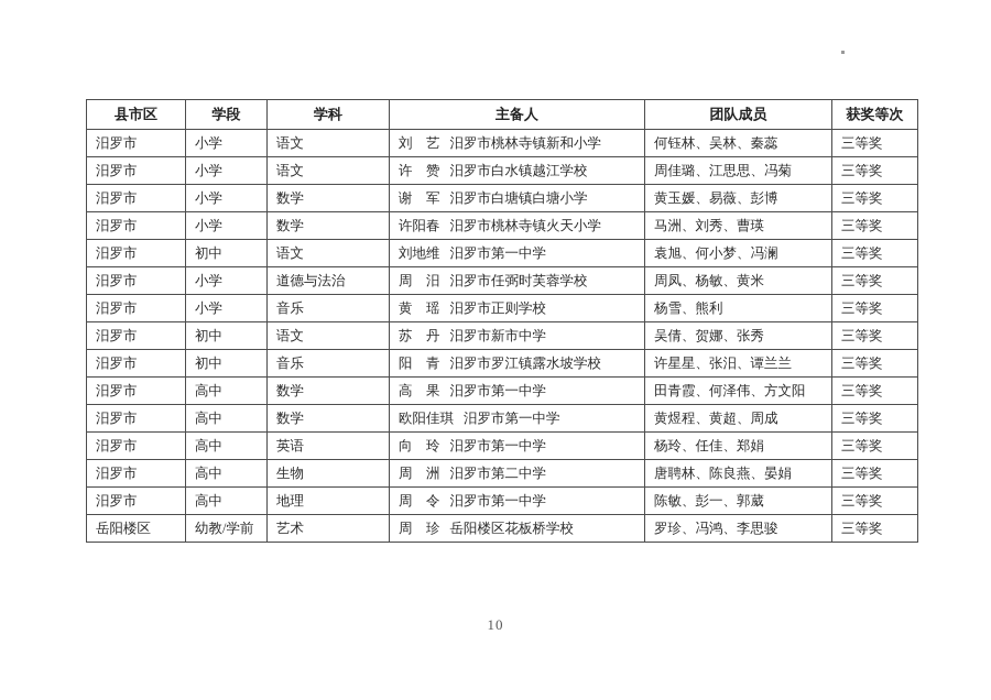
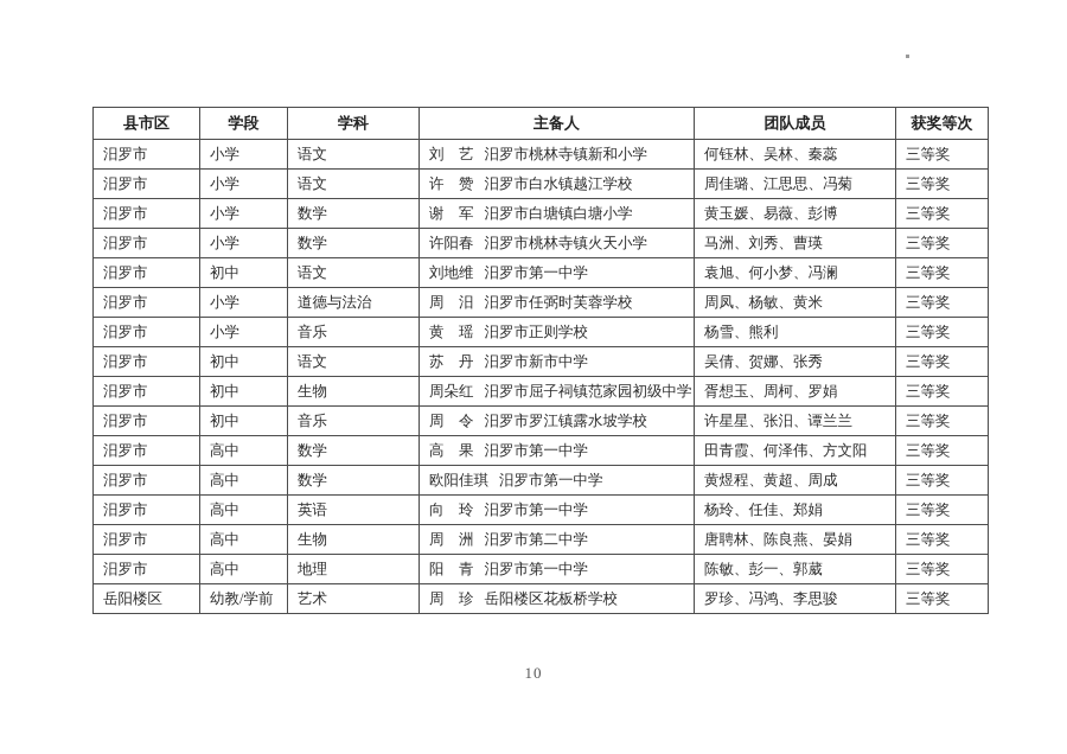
  县市区	学段	学科	主备人	团队成员	获奖等次
  汨罗市	小学	语文	刘 艺 汨罗市桃林寺镇新和小学	何钰林、吴林、秦蕊	三等奖
  汨罗市	小学	语文	许 赞 汨罗市白水镇越江学校	周佳璐、江思思、冯菊	三等奖
  汨罗市	小学	数学	谢 军 汨罗市白塘镇白塘小学	黄玉媛、易薇、彭博	三等奖
  汨罗市	小学	数学	许阳春 汨罗市桃林寺镇火天小学	马洲、刘秀、曹瑛	三等奖
  汨罗市	初中	语文	刘地维 汨罗市第一中学	袁旭、何小梦、冯澜	三等奖
  汨罗市	小学	道德与法治	周 汨 汨罗市任弼时芙蓉学校	周凤、杨敏、黄米	三等奖
  汨罗市	小学	音乐	黄 瑶 汨罗市正则学校	杨雪、熊利	三等奖
  汨罗市	初中	语文	苏 丹 汨罗市新市中学	吴倩、贺娜、张秀	三等奖
+ 汨罗市	初中	生物	周朵红 汨罗市屈子祠镇范家园初级中学	胥想玉、周柯、罗娟	三等奖
- 汨罗市	初中	音乐	阳 青 汨罗市罗江镇露水坡学校	许星星、张汨、谭兰兰	三等奖
+ 汨罗市	初中	音乐	周 令 汨罗市罗江镇露水坡学校	许星星、张汨、谭兰兰	三等奖
  汨罗市	高中	数学	高 果 汨罗市第一中学	田青霞、何泽伟、方文阳	三等奖
  汨罗市	高中	数学	欧阳佳琪 汨罗市第一中学	黄煜程、黄超、周成	三等奖
  汨罗市	高中	英语	向 玲 汨罗市第一中学	杨玲、任佳、郑娟	三等奖
  汨罗市	高中	生物	周 洲 汨罗市第二中学	唐聘林、陈良燕、晏娟	三等奖
- 汨罗市	高中	地理	周 令 汨罗市第一中学	陈敏、彭一、郭葳	三等奖
+ 汨罗市	高中	地理	阳 青 汨罗市第一中学	陈敏、彭一、郭葳	三等奖
  岳阳楼区	幼教/学前	艺术	周 珍 岳阳楼区花板桥学校	罗珍、冯鸿、李思骏	三等奖
  10
